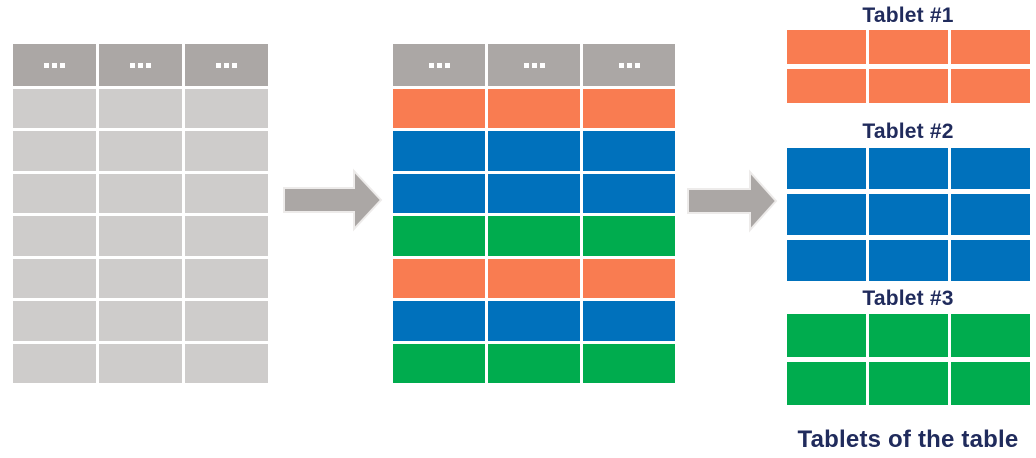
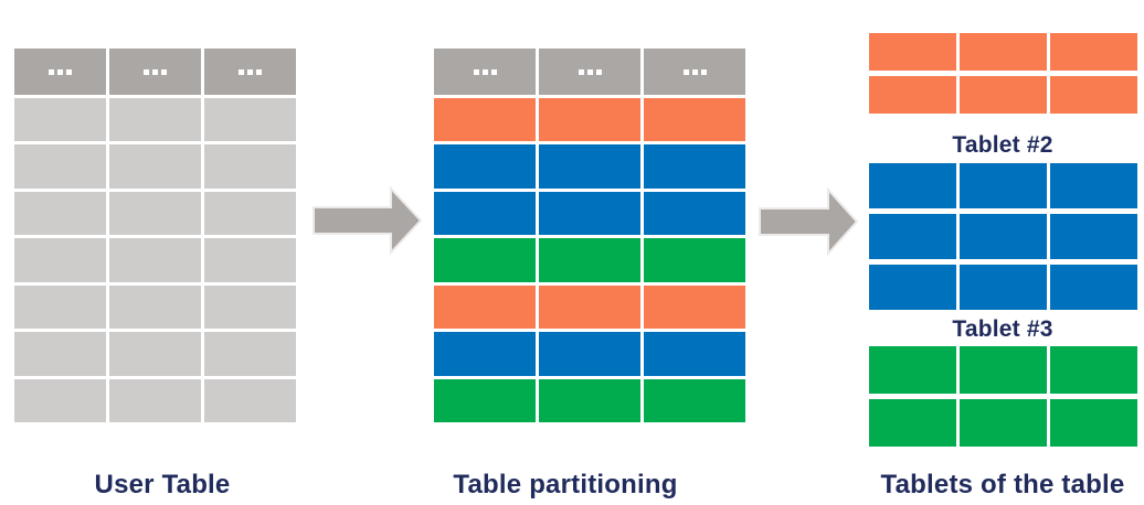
- Tablet #1
  Tablet #2
  Tablet #3
+ User Table
+ Table partitioning
  Tablets of the table
